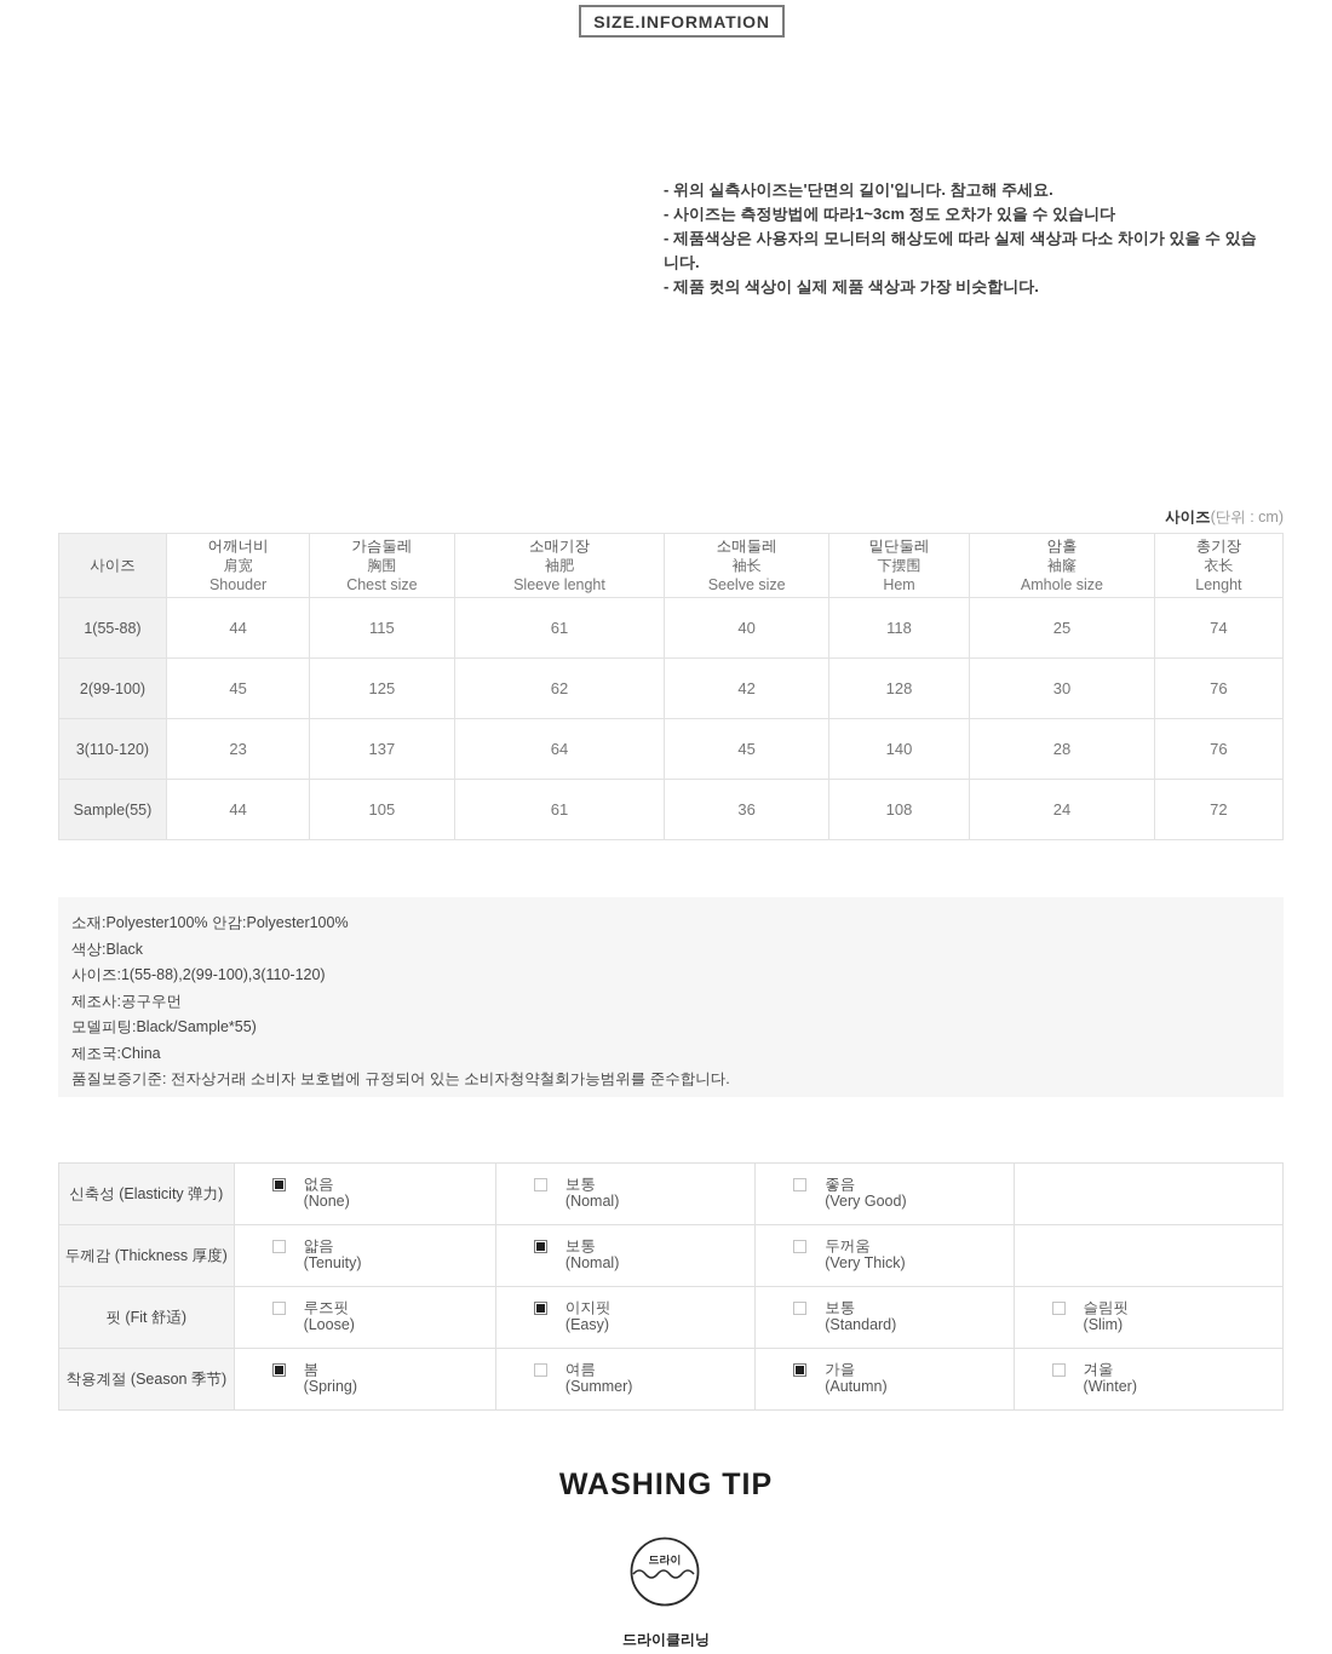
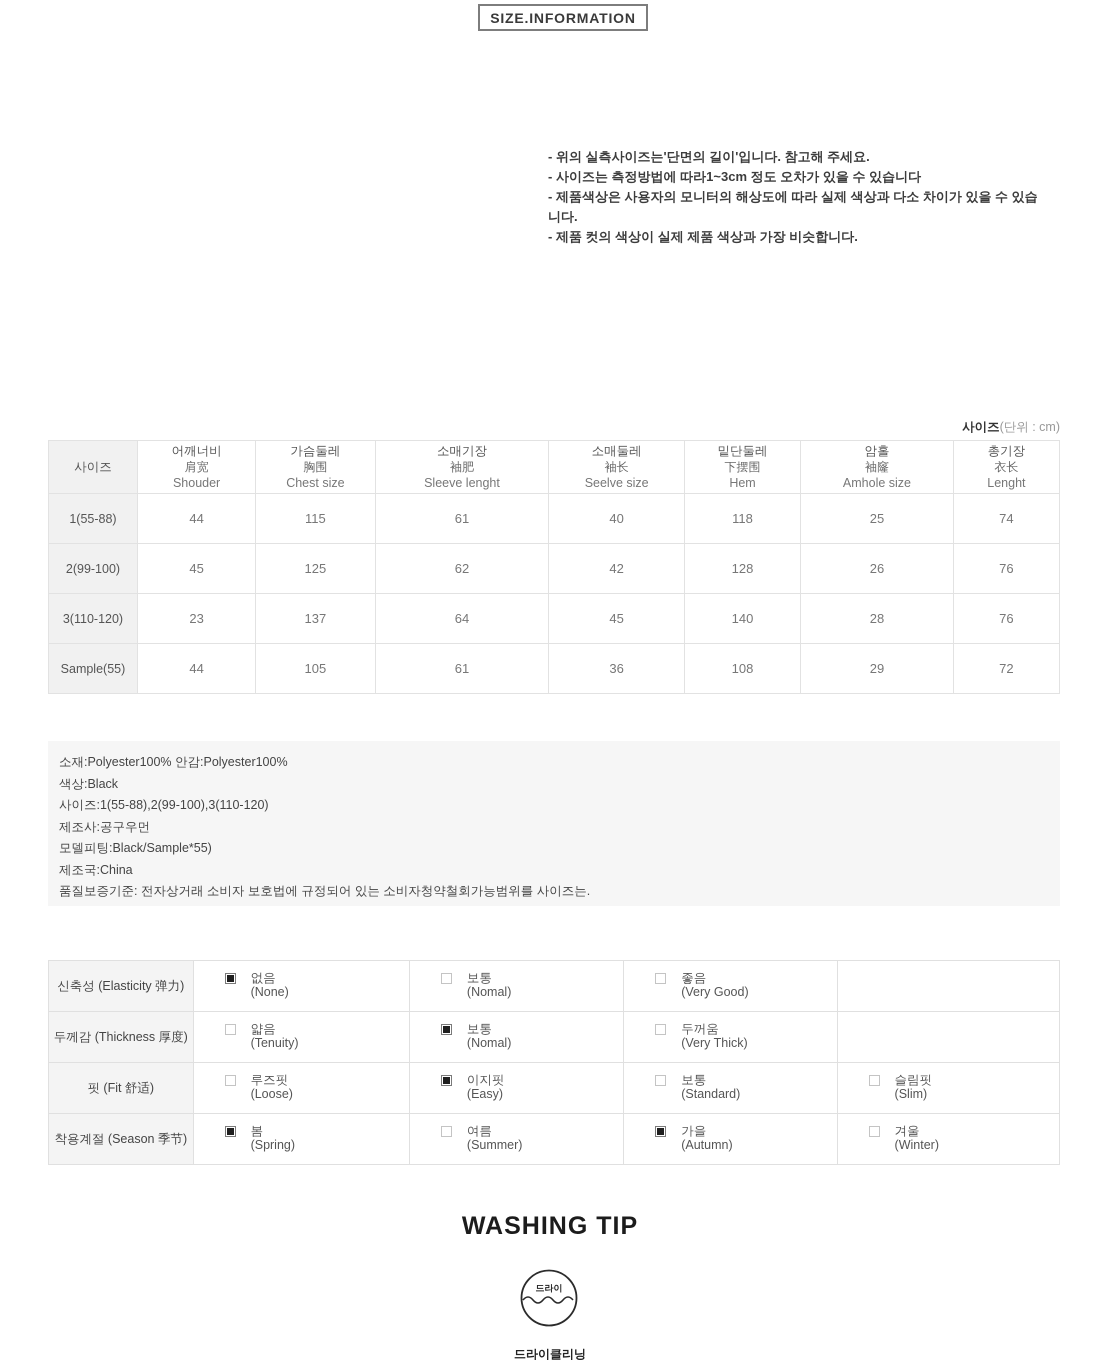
  SIZE.INFORMATION
  - 위의 실측사이즈는'단면의 길이'입니다. 참고해 주세요.
  - 사이즈는 측정방법에 따라1~3cm 정도 오차가 있을 수 있습니다
  - 제품색상은 사용자의 모니터의 해상도에 따라 실제 색상과 다소 차이가 있을 수 있습니다.
  - 제품 컷의 색상이 실제 제품 색상과 가장 비슷합니다.
  사이즈(단위 : cm)
  사이즈	어깨너비肩宽Shouder	가슴둘레胸围Chest size	소매기장袖肥Sleeve lenght	소매둘레袖长Seelve size	밑단둘레下摆围Hem	암홀袖窿Amhole size	총기장衣长Lenght
  1(55-88)	44	115	61	40	118	25	74
- 2(99-100)	45	125	62	42	128	30	76
+ 2(99-100)	45	125	62	42	128	26	76
  3(110-120)	23	137	64	45	140	28	76
- Sample(55)	44	105	61	36	108	24	72
+ Sample(55)	44	105	61	36	108	29	72
  소재:Polyester100% 안감:Polyester100%
  색상:Black
  사이즈:1(55-88),2(99-100),3(110-120)
  제조사:공구우먼
  모델피팅:Black/Sample*55)
  제조국:China
- 품질보증기준: 전자상거래 소비자 보호법에 규정되어 있는 소비자청약철회가능범위를 준수합니다.
+ 품질보증기준: 전자상거래 소비자 보호법에 규정되어 있는 소비자청약철회가능범위를 사이즈는.
  신축성 (Elasticity 弹力)	없음(None)	보통(Nomal)	좋음(Very Good)
  두께감 (Thickness 厚度)	얇음(Tenuity)	보통(Nomal)	두꺼움(Very Thick)
  핏 (Fit 舒适)	루즈핏(Loose)	이지핏(Easy)	보통(Standard)	슬림핏(Slim)
  착용계절 (Season 季节)	봄(Spring)	여름(Summer)	가을(Autumn)	겨울(Winter)
  WASHING TIP
  드라이
  드라이클리닝
